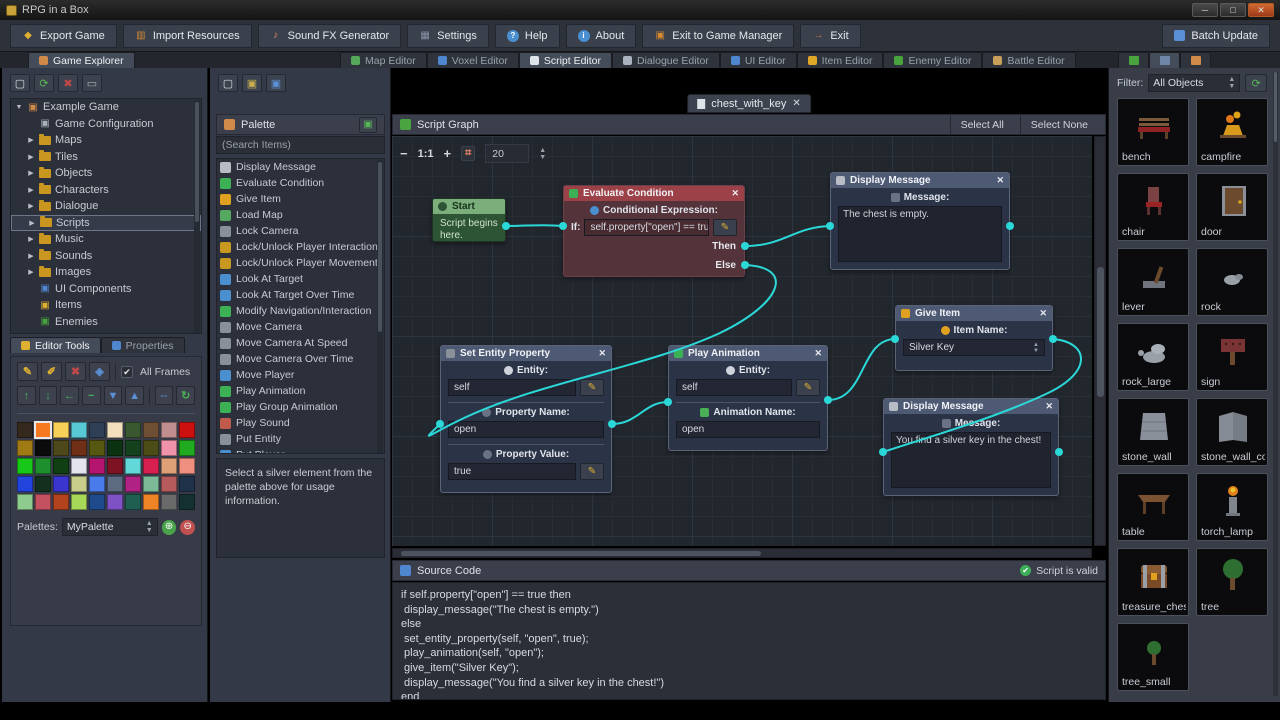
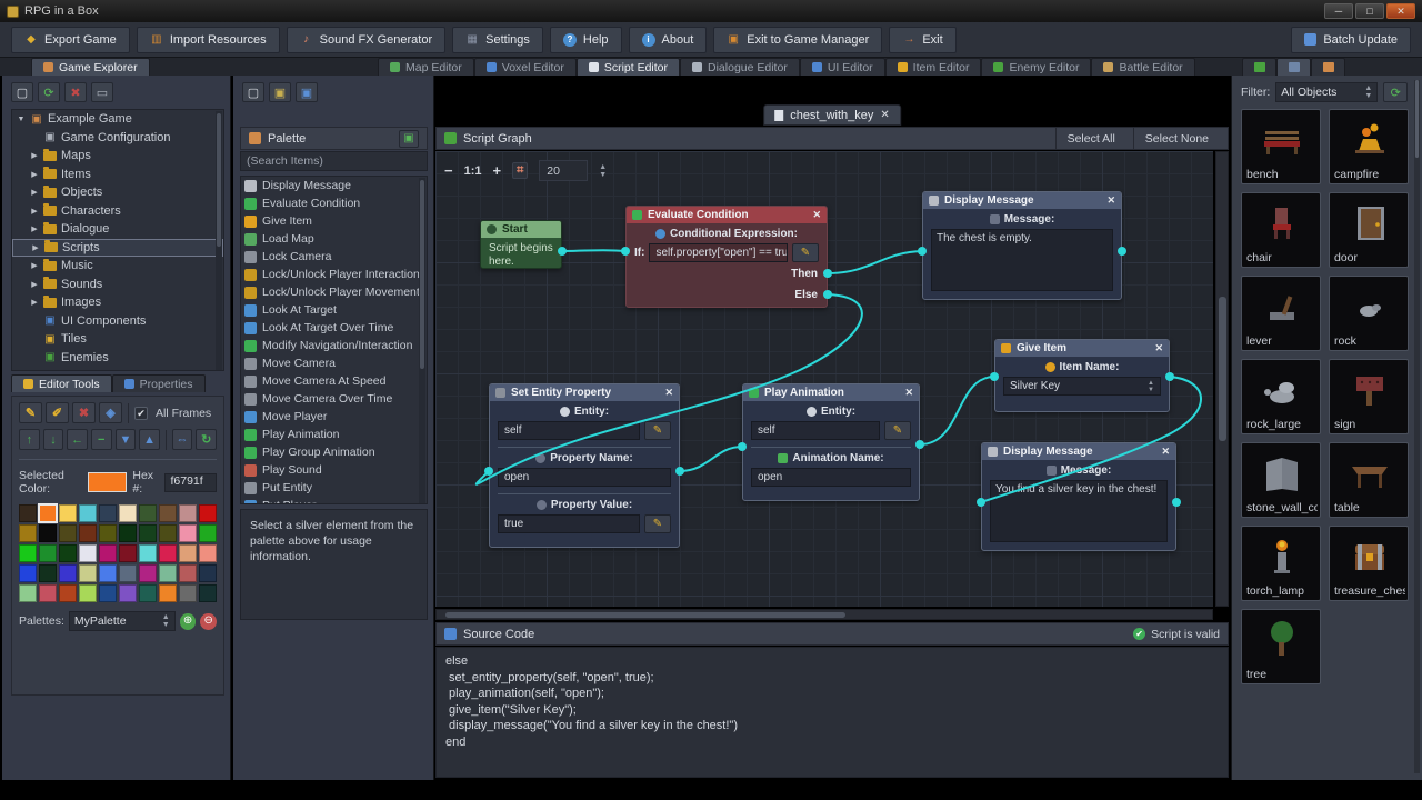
  RPG in a Box
  ─
  □
  ✕
  ◆
  Export Game
  ▥
  Import Resources
  ♪
  Sound FX Generator
  ▦
  Settings
  ?
  Help
  i
  About
  ▣
  Exit to Game Manager
  →
  Exit
  Batch Update
  Game Explorer
  Map Editor
  Voxel Editor
  Script Editor
  Dialogue Editor
  UI Editor
  Item Editor
  Enemy Editor
  Battle Editor
  ▢
  ⟳
  ✖
  ▭
  ▣
  Example Game
  ▣
  Game Configuration
  Maps
- Tiles
+ Items
  Objects
  Characters
  Dialogue
  Scripts
  Music
  Sounds
  Images
  ▣
  UI Components
  ▣
- Items
+ Tiles
  ▣
  Enemies
  Editor Tools
  Properties
  ✎
  ✐
  ✖
  ◈
  ✔
  All Frames
  ↑
  ↓
  ←
  −
  ▼
  ▲
  ⇔
  ↻
+ Selected Color:
+ Hex #:
+ f6791f
  Palettes:
  MyPalette
  ⊕
  ⊖
  ▢
  ▣
  ▣
  Palette
  ▣
  (Search Items)
  Display Message
  Evaluate Condition
  Give Item
  Load Map
  Lock Camera
  Lock/Unlock Player Interaction
  Lock/Unlock Player Movemen
  Look At Target
  Look At Target Over Time
  Modify Navigation/Interaction
  Move Camera
  Move Camera At Speed
  Move Camera Over Time
  Move Player
  Play Animation
  Play Group Animation
  Play Sound
  Put Entity
  Select a silver element from the palette above for usage information.
  chest_with_key
  ✕
  Script Graph
  Select All
  Select None
  −
  1:1
  +
  ⌗
  20
  Start
  Script begins here.
  Evaluate Condition
  ✕
  Conditional Expression:
  If:
  self.property["open"] == tru
  ✎
  Then
  Else
  Display Message
  ✕
  Message:
  The chest is empty.
  Set Entity Property
  ✕
  Entity:
  self
  ✎
  Property Name:
  open
  Property Value:
  true
  ✎
  Play Animation
  ✕
  Entity:
  self
  ✎
  Animation Name:
  open
  Give Item
  ✕
  Item Name:
  Silver Key
  Display Message
  ✕
  Mesage:
  Yound a silver key in the chest!
  Source Code
  ✔
  Script is valid
- if self.property["open"] == true then
- display_message("The chest is empty.")
  else
  set_entity_property(self, "open", true);
  play_animation(self, "open");
  give_item("Silver Key");
  display_message("You find a silver key in the chest!")
  end
  Filter:
  All Objects
  ⟳
  bench
  campfire
  chair
  door
  lever
  rock
  rock_large
  sign
- stone_wall
  stone_wall_co
  table
  torch_lamp
  treasure_ches
  tree
- tree_small
